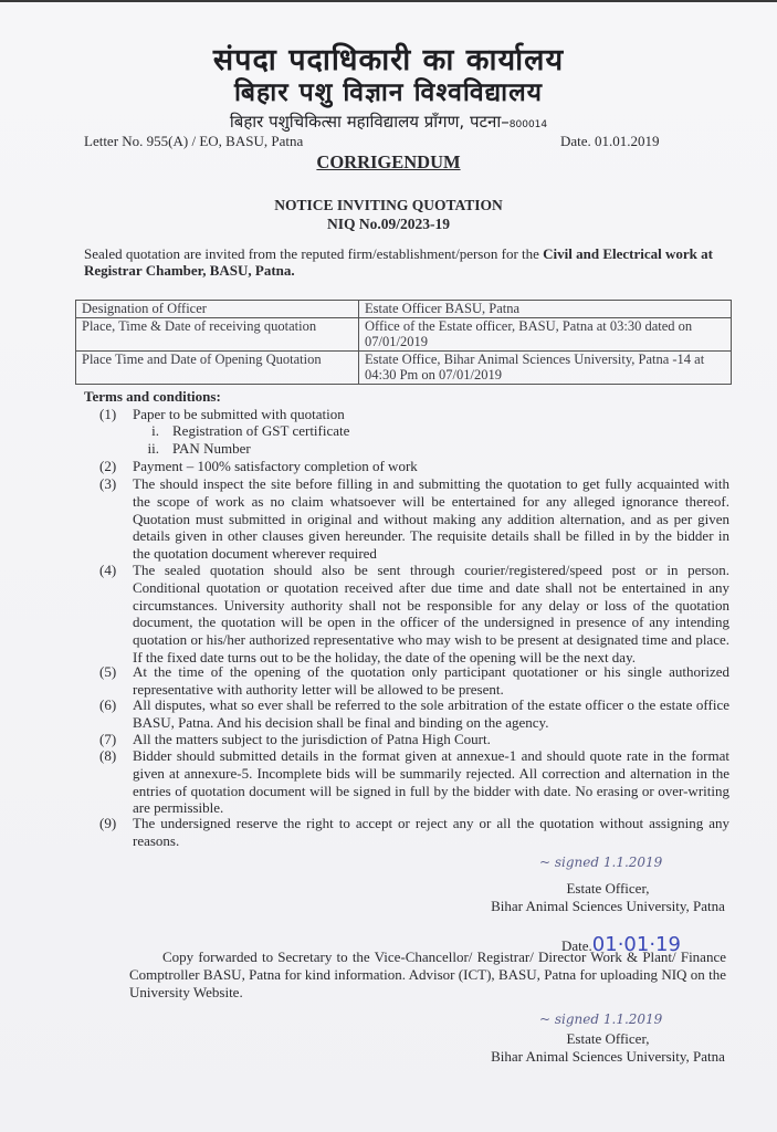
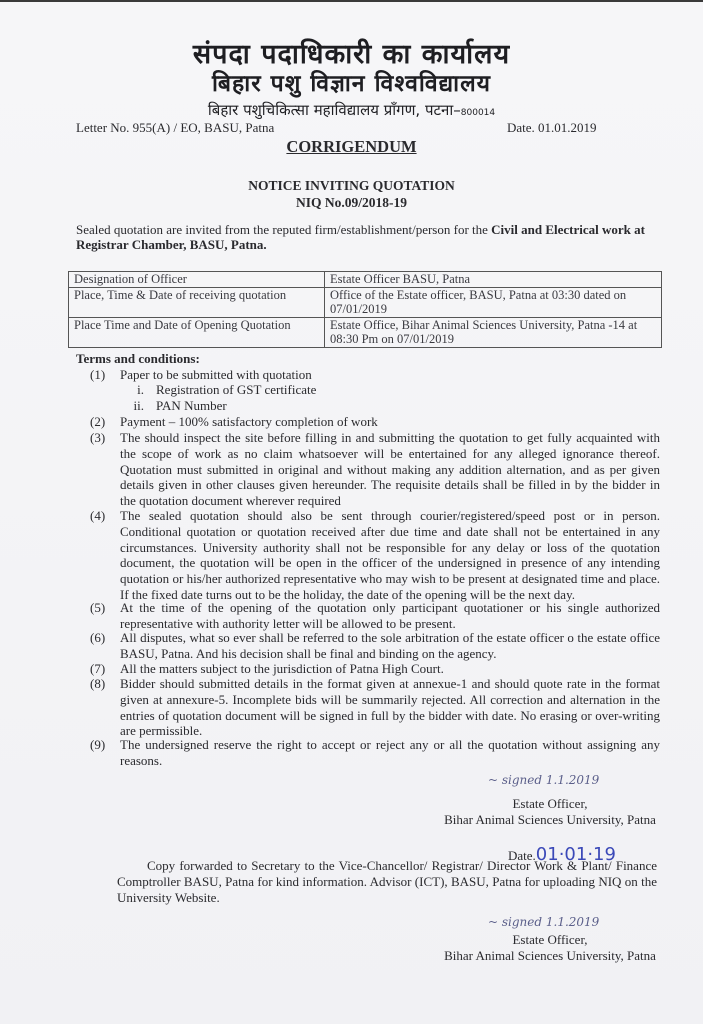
  संपदा पदाधिकारी का कार्यालय
  बिहार पशु विज्ञान विश्वविद्यालय
  बिहार पशुचिकित्सा महाविद्यालय प्राँगण, पटना–800014
  Letter No. 955(A) / EO, BASU, Patna
  Date. 01.01.2019
  CORRIGENDUM
  NOTICE INVITING QUOTATION
- NIQ No.09/2023-19
+ NIQ No.09/2018-19
  Sealed quotation are invited from the reputed firm/establishment/person for the Civil and Electrical work at Registrar Chamber, BASU, Patna.
  Designation of Officer	Estate Officer BASU, Patna
  Place, Time & Date of receiving quotation	Office of the Estate officer, BASU, Patna at 03:30 dated on 07/01/2019
- Place Time and Date of Opening Quotation	Estate Office, Bihar Animal Sciences University, Patna -14 at 04:30 Pm on 07/01/2019
+ Place Time and Date of Opening Quotation	Estate Office, Bihar Animal Sciences University, Patna -14 at 08:30 Pm on 07/01/2019
  Terms and conditions:
  (1)
  Paper to be submitted with quotation
  i. Registration of GST certificate
  ii. PAN Number
  (2)
  Payment – 100% satisfactory completion of work
  (3)
  The should inspect the site before filling in and submitting the quotation to get fully acquainted with the scope of work as no claim whatsoever will be entertained for any alleged ignorance thereof. Quotation must submitted in original and without making any addition alternation, and as per given details given in other clauses given hereunder. The requisite details shall be filled in by the bidder in the quotation document wherever required
  (4)
  The sealed quotation should also be sent through courier/registered/speed post or in person. Conditional quotation or quotation received after due time and date shall not be entertained in any circumstances. University authority shall not be responsible for any delay or loss of the quotation document, the quotation will be open in the officer of the undersigned in presence of any intending quotation or his/her authorized representative who may wish to be present at designated time and place. If the fixed date turns out to be the holiday, the date of the opening will be the next day.
  (5)
  At the time of the opening of the quotation only participant quotationer or his single authorized representative with authority letter will be allowed to be present.
  (6)
  All disputes, what so ever shall be referred to the sole arbitration of the estate officer o the estate office BASU, Patna. And his decision shall be final and binding on the agency.
  (7)
  All the matters subject to the jurisdiction of Patna High Court.
  (8)
  Bidder should submitted details in the format given at annexue-1 and should quote rate in the format given at annexure-5. Incomplete bids will be summarily rejected. All correction and alternation in the entries of quotation document will be signed in full by the bidder with date. No erasing or over-writing are permissible.
  (9)
  The undersigned reserve the right to accept or reject any or all the quotation without assigning any reasons.
  ~ signed 1.1.2019
  Estate Officer,
  Bihar Animal Sciences University, Patna
  Date.01·01·19
  Copy forwarded to Secretary to the Vice-Chancellor/ Registrar/ Director Work & Plant/ Finance Comptroller BASU, Patna for kind information. Advisor (ICT), BASU, Patna for uploading NIQ on the University Website.
  ~ signed 1.1.2019
  Estate Officer,
  Bihar Animal Sciences University, Patna
